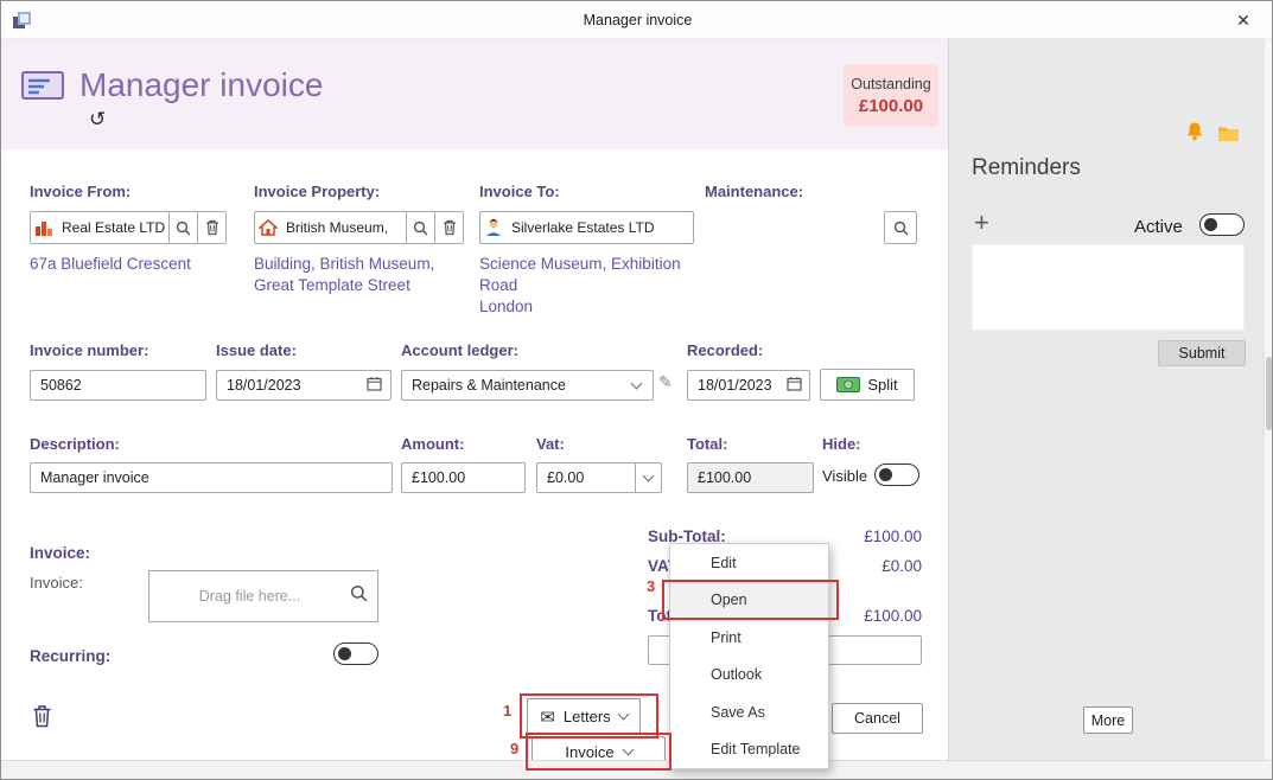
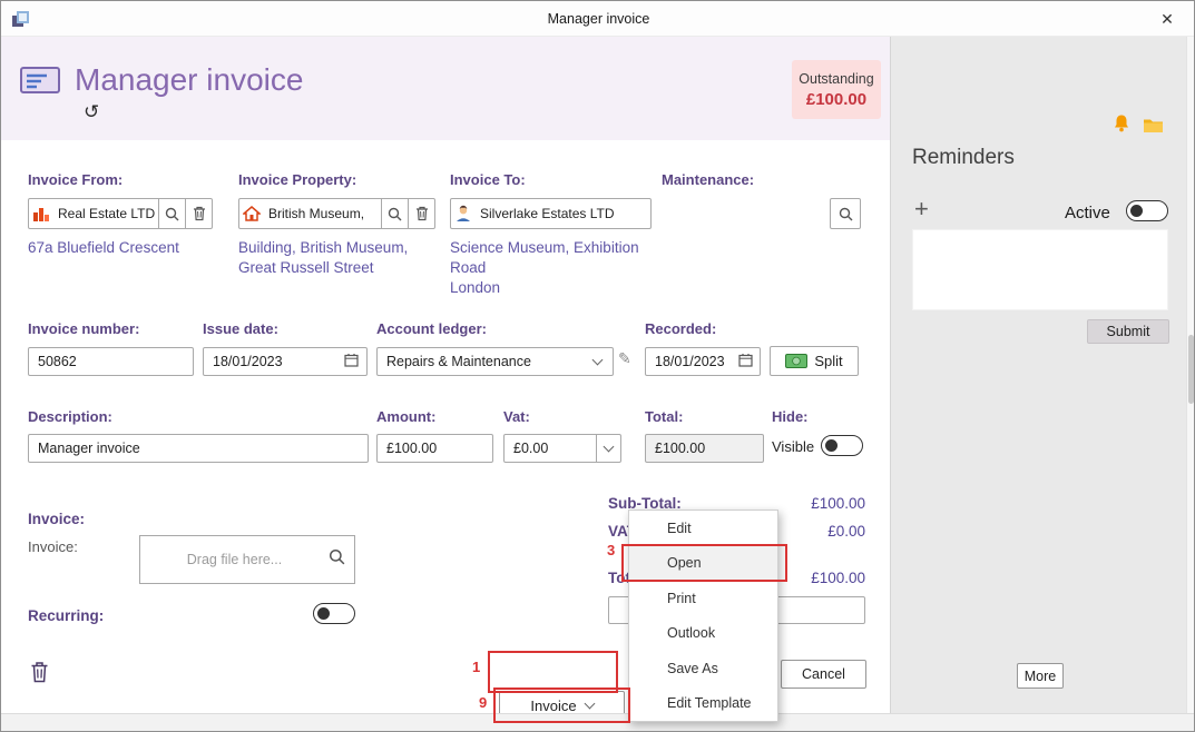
  Manager invoice
  ✕
  Manager invoice
  ↺
  Outstanding
  £100.00
  Reminders
  +
  Active
  Submit
  More
  Invoice From:
  Invoice Property:
  Invoice To:
  Maintenance:
  Real Estate LTD
  British Museum,
  Silverlake Estates LTD
  67a Bluefield Crescent
- Building, British Museum, Great Template Street
+ Building, British Museum, Great Russell Street
  Science Museum, Exhibition Road
  London
  Invoice number:
  Issue date:
  Account ledger:
  Recorded:
  50862
  18/01/2023
  Repairs & Maintenance
  ✎
  18/01/2023
  Split
  Description:
  Amount:
  Vat:
  Total:
  Hide:
  Manager invoice
  £100.00
  £0.00
  £100.00
  Visible
  Invoice:
  Invoice:
  Drag file here...
  Sub-Total:
  £100.00
  £0.00
  £100.00
  Recurring:
- ✉
- Letters
  Invoice
  Cancel
  Edit
  Open
  Print
  Outlook
  Save As
  Edit Template
  1
  9
  3
